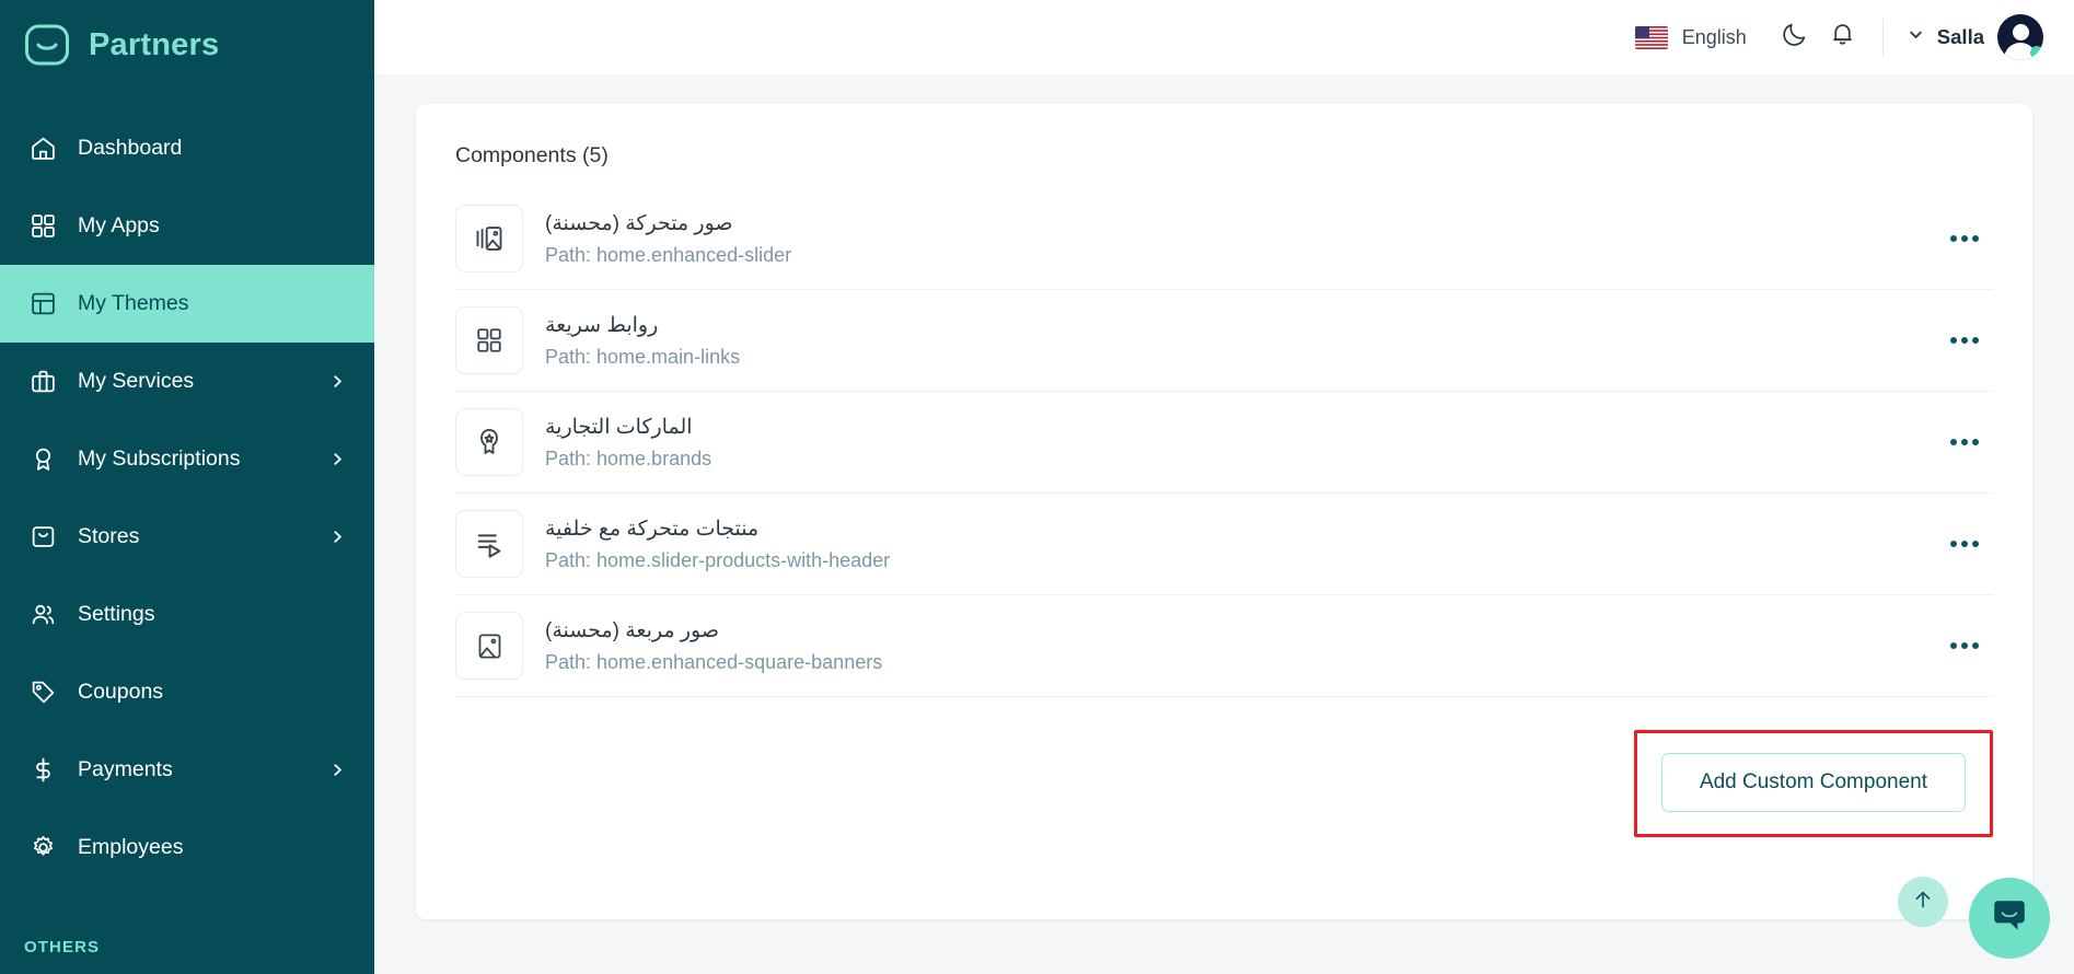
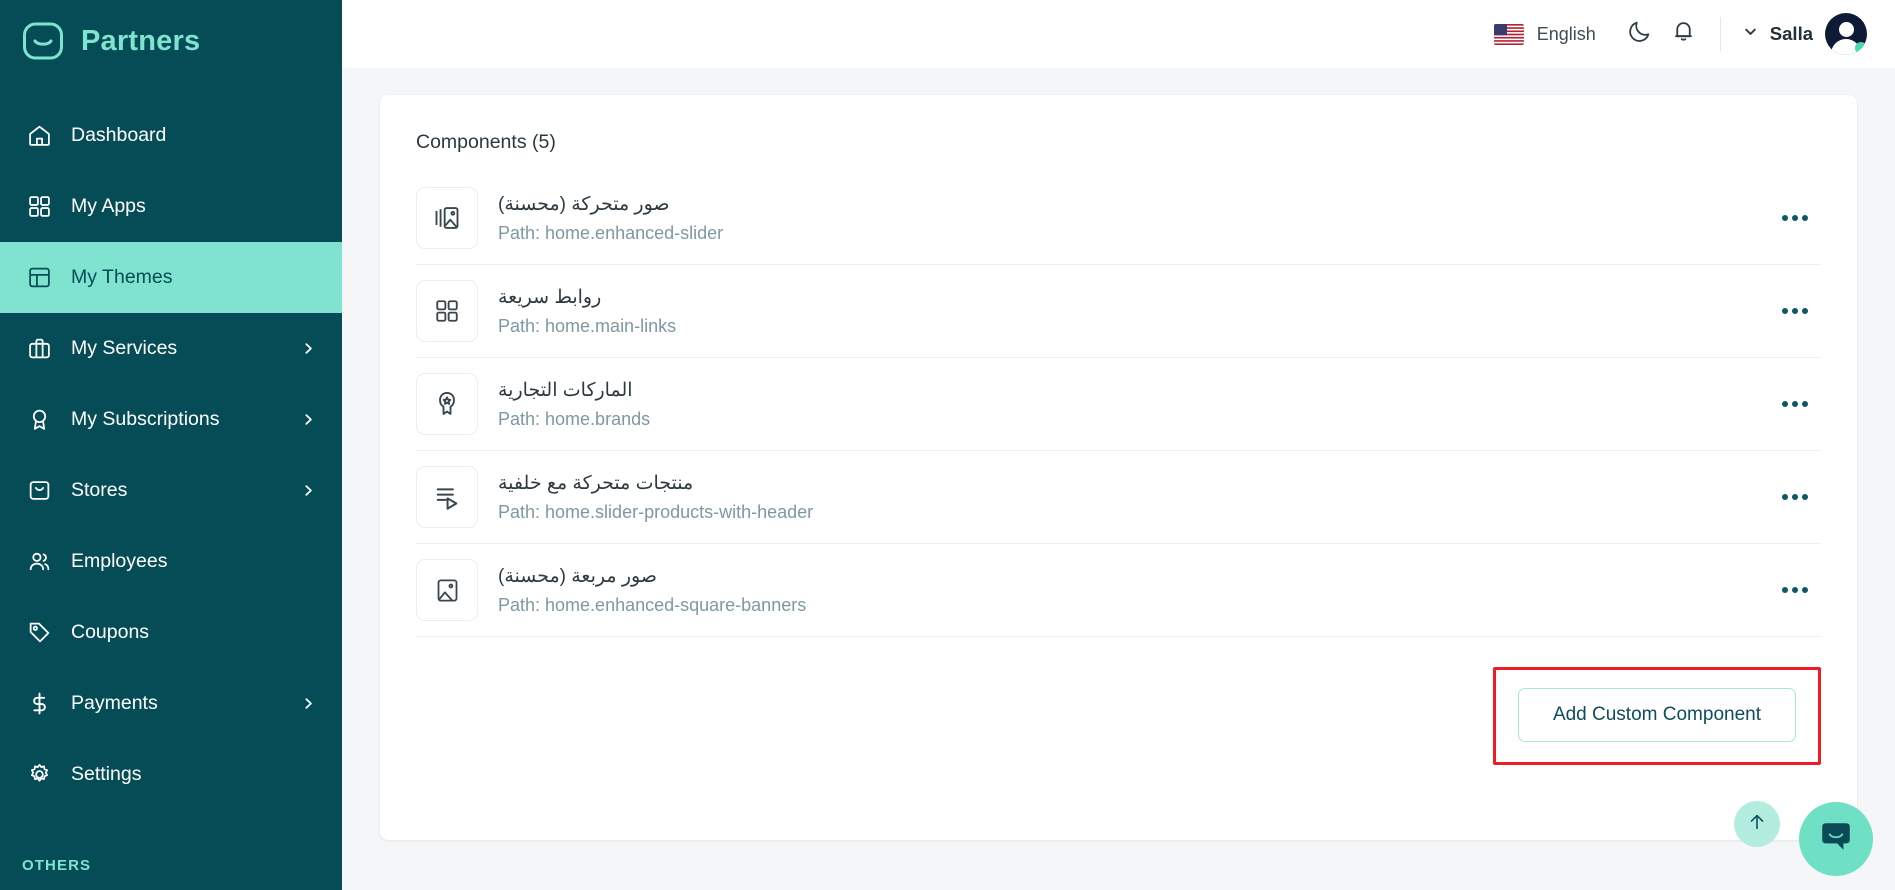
  Partners
  Dashboard
  My Apps
  My Themes
  My Services
  My Subscriptions
  Stores
- Settings
+ Employees
  Coupons
  Payments
- Employees
+ Settings
  OTHERS
  English
  Salla
  Components (5)
  صور متحركة (محسنة)
  Path: home.enhanced-slider
  روابط سريعة
  Path: home.main-links
  الماركات التجارية
  Path: home.brands
  منتجات متحركة مع خلفية
  Path: home.slider-products-with-header
  صور مربعة (محسنة)
  Path: home.enhanced-square-banners
  Add Custom Component
